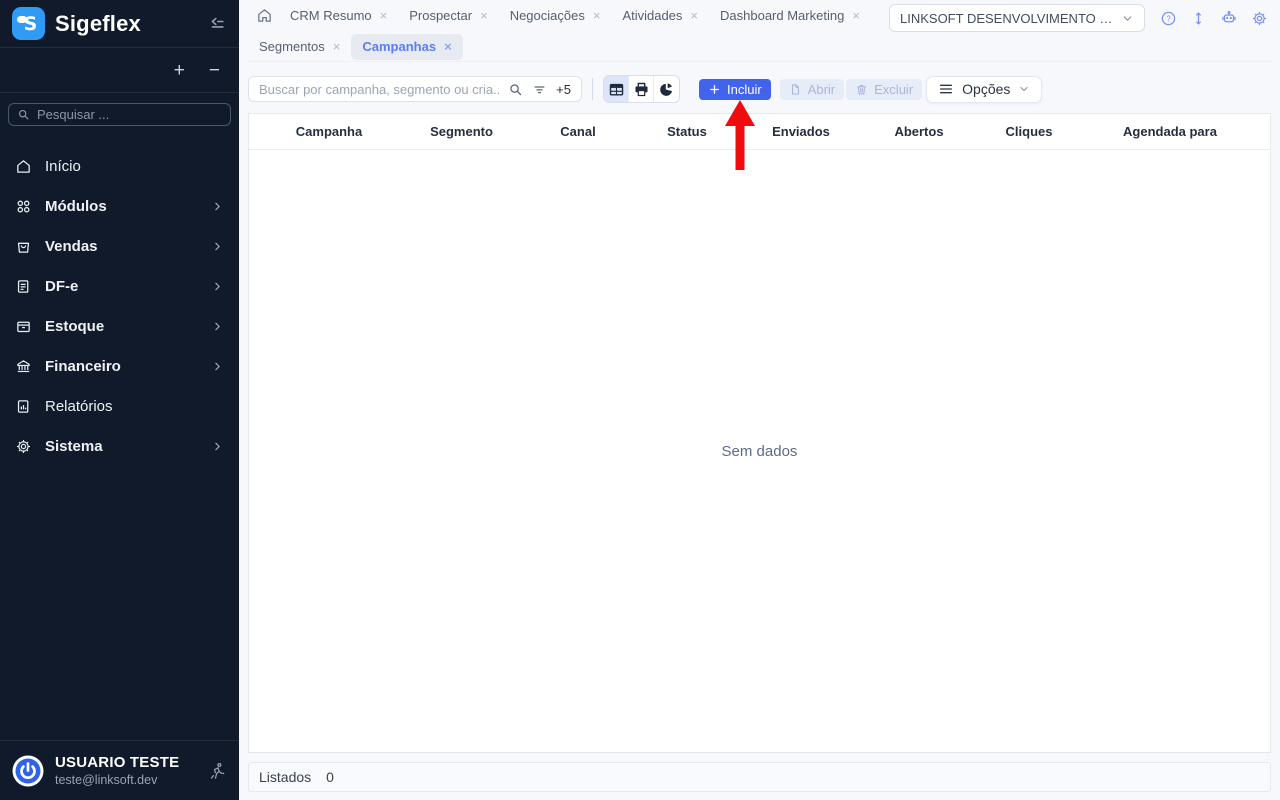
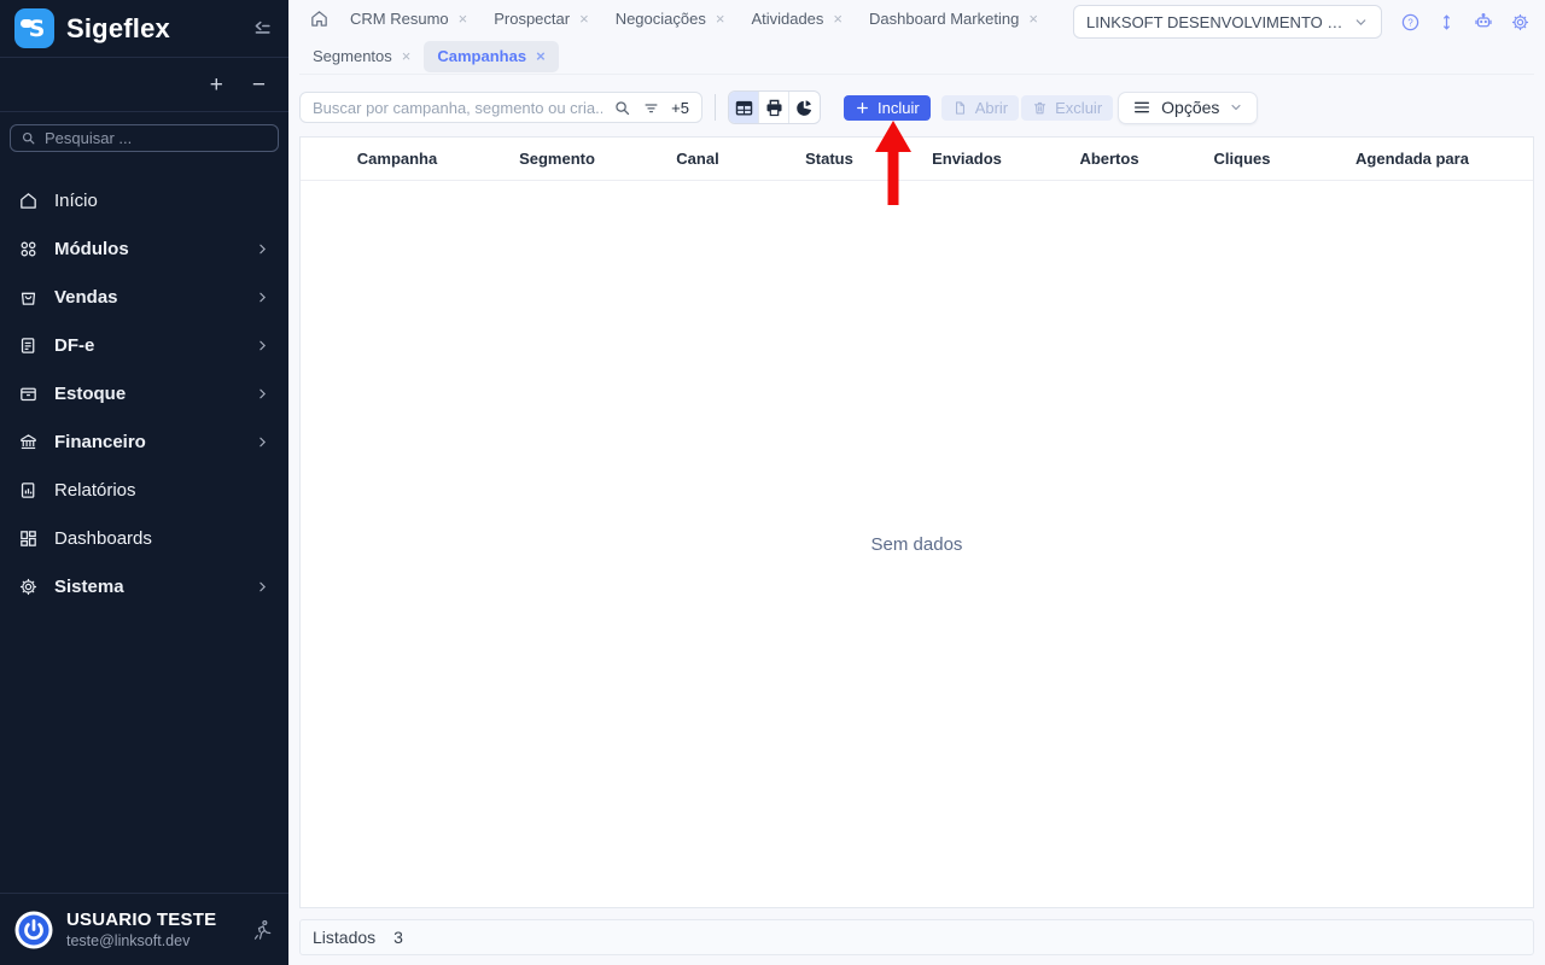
  S
  Sigeflex
  +
  −
  Pesquisar ...
  Início
  Módulos
  Vendas
  DF-e
  Estoque
  Financeiro
  Relatórios
+ Dashboards
  Sistema
  USUARIO TESTE
  teste@linksoft.dev
  CRM Resumo
  ×
  Prospectar
  ×
  Negociações
  ×
  Atividades
  ×
  Dashboard Marketing
  ×
  Segmentos
  ×
  Campanhas
  ×
  LINKSOFT DESENVOLVIMENTO DE
  ?
  Buscar por campanha, segmento ou cria..
  +5
  Incluir
  Abrir
  Excluir
  Opções
  Campanha
  Segmento
  Canal
  Status
  Enviados
  Abertos
  Cliques
  Agendada para
  Sem dados
  Listados
- 0
+ 3
